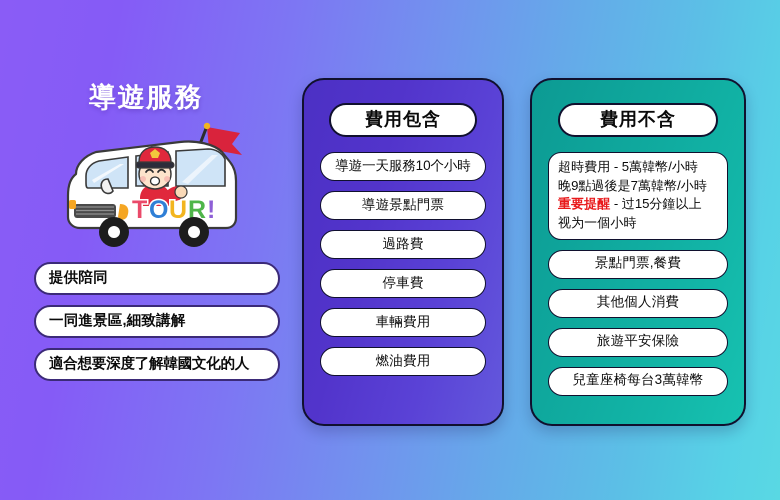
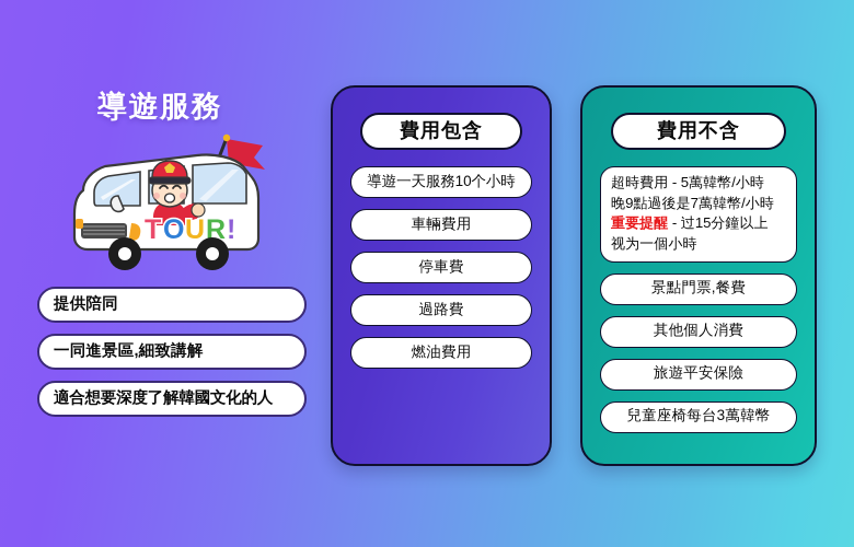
  導遊服務
  T
  O
  U
  R
  !
  提供陪同
  一同進景區,細致講解
  適合想要深度了解韓國文化的人
  費用包含
  導遊一天服務10个小時
- 導遊景點門票
- 過路費
+ 車輛費用
  停車費
- 車輛費用
+ 過路費
  燃油費用
  費用不含
  超時費用 - 5萬韓幣/小時
  晚9點過後是7萬韓幣/小時
  重要提醒 - 过15分鐘以上
  视为一個小時
  景點門票,餐費
  其他個人消費
  旅遊平安保險
  兒童座椅每台3萬韓幣
